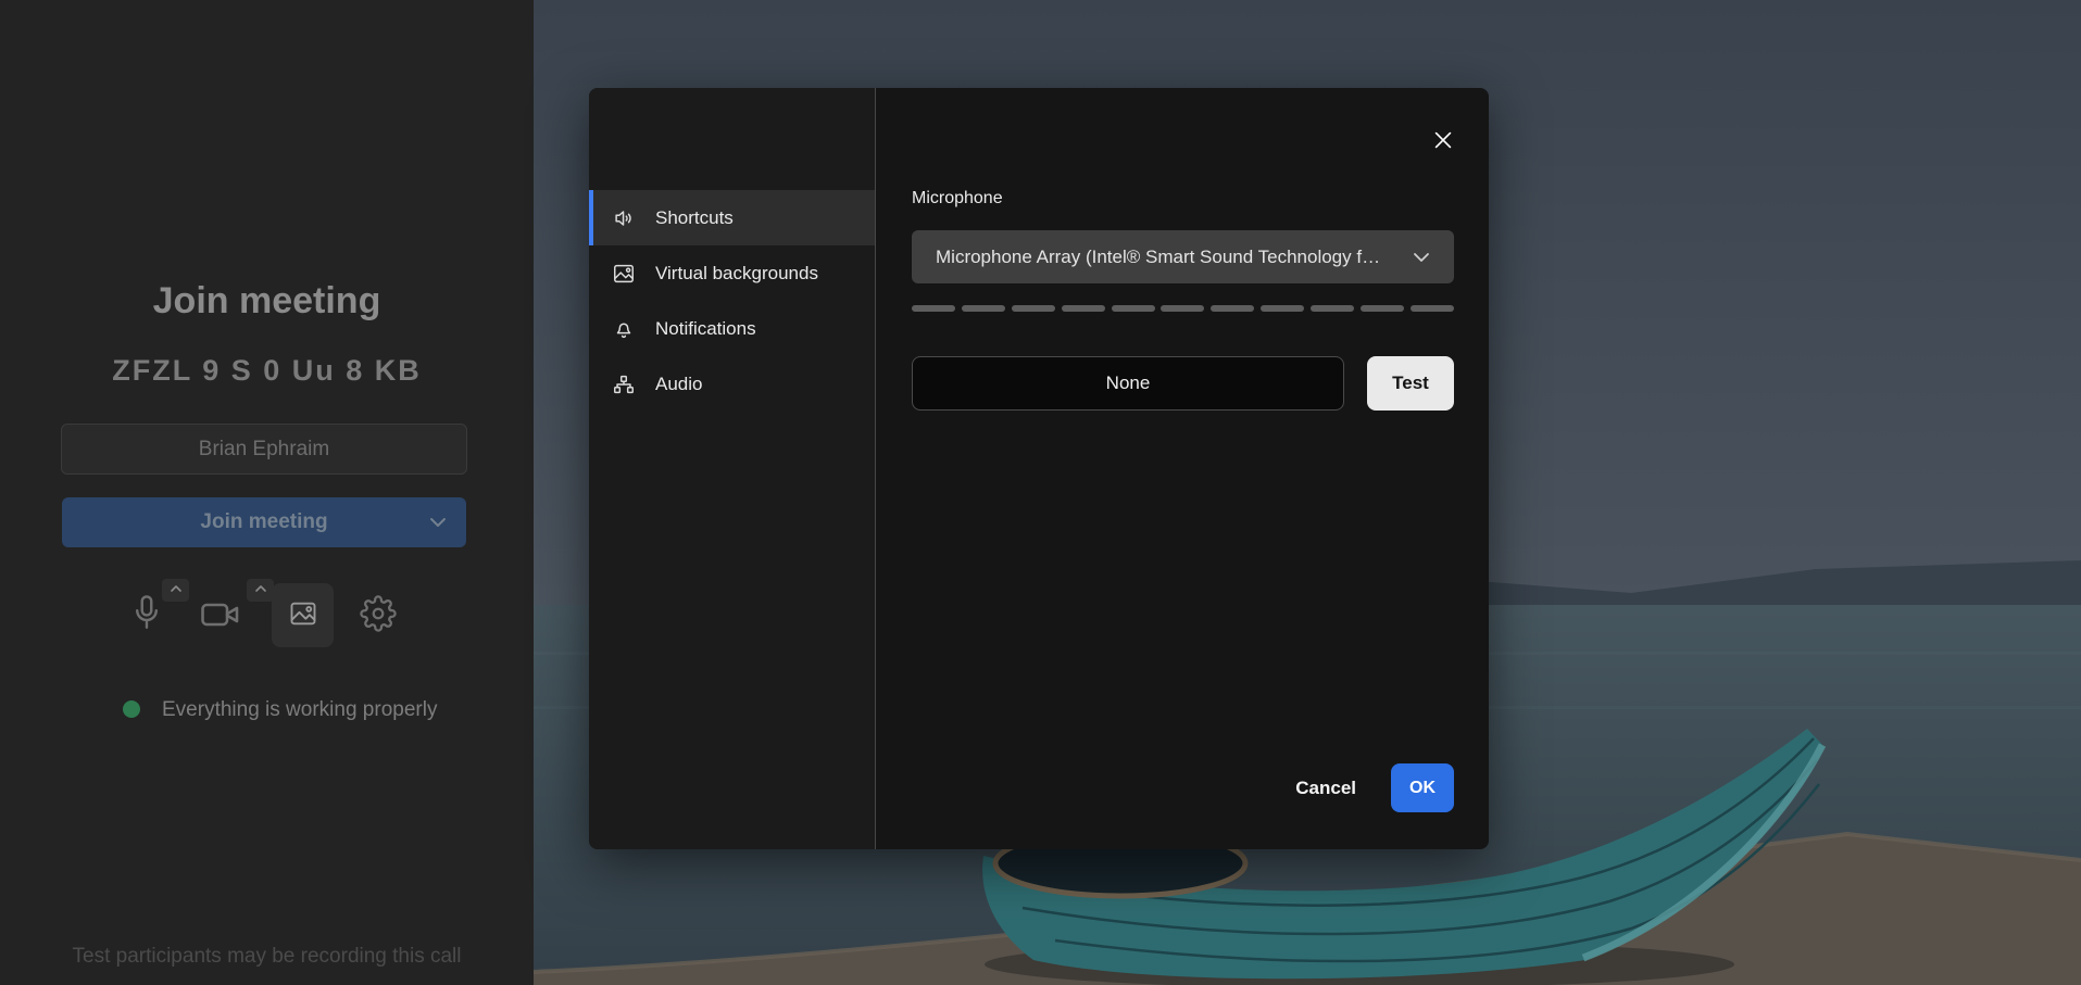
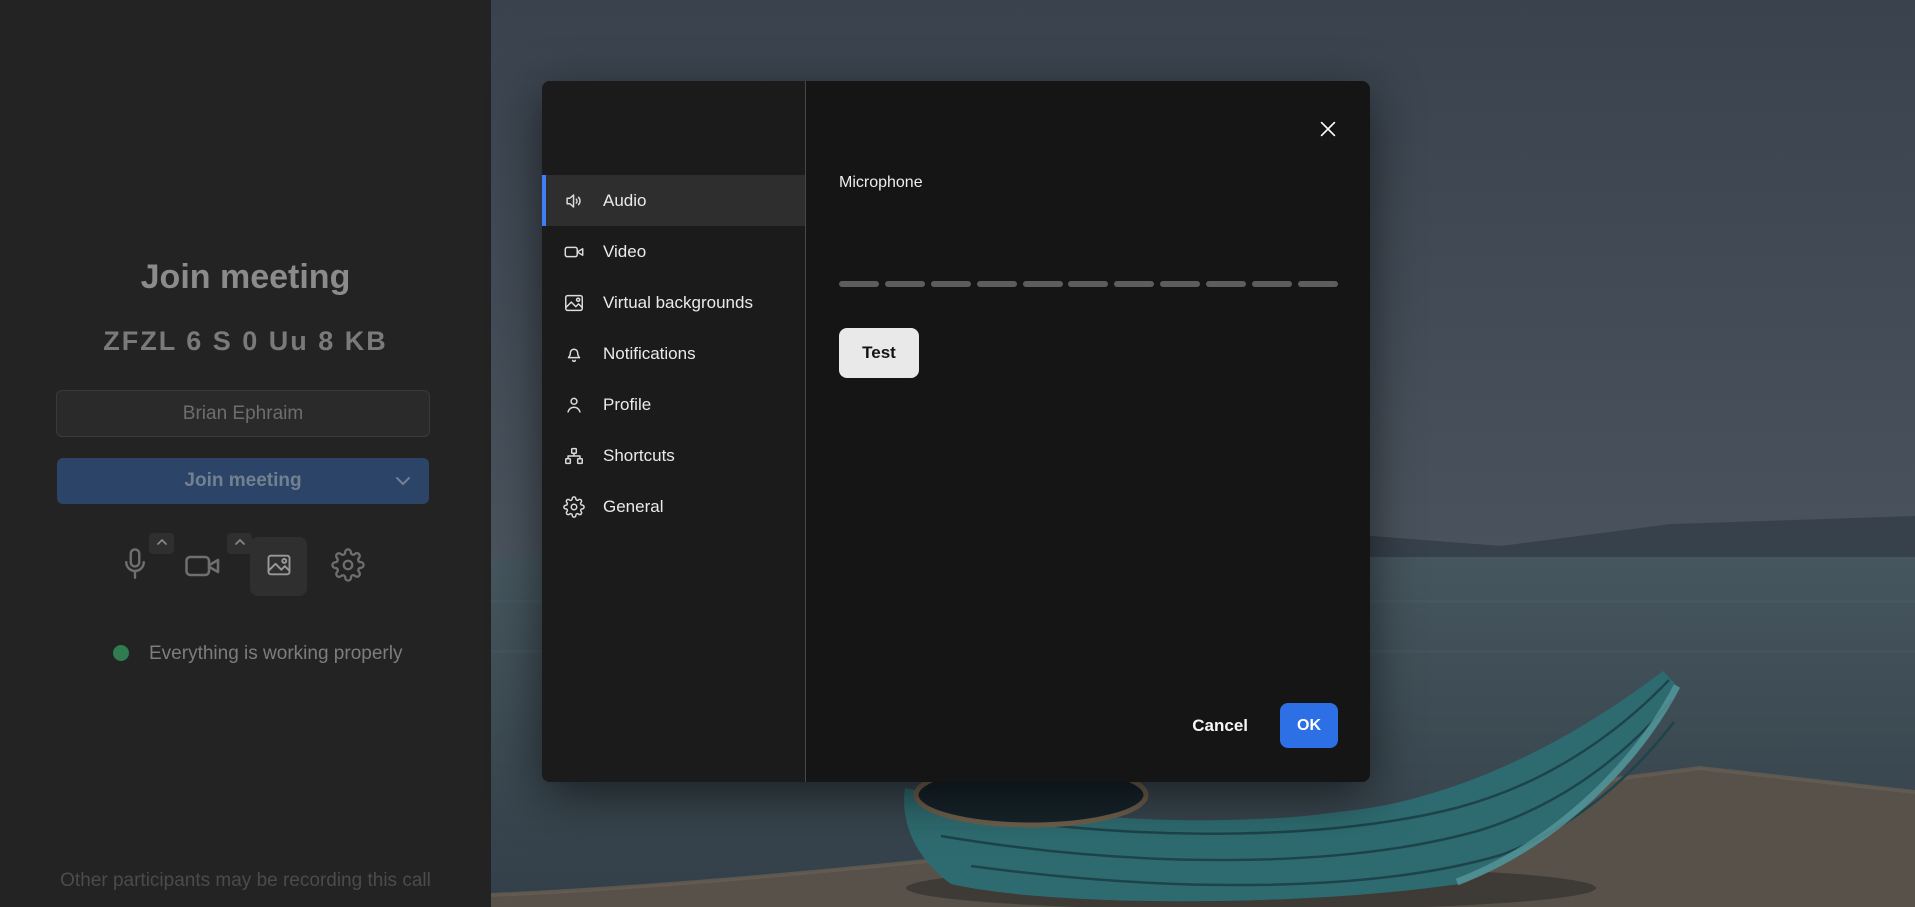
  Join meeting
- ZFZL 9 S 0 Uu 8 KB
+ ZFZL 6 S 0 Uu 8 KB
  Brian Ephraim
  Join meeting
  Everything is working properly
- Test participants may be recording this call
+ Other participants may be recording this call
- Shortcuts
+ Audio
+ Video
  Virtual backgrounds
  Notifications
+ Profile
- Audio
+ Shortcuts
+ General
  Microphone
- Microphone Array (Intel® Smart Sound Technology f…
- None
  Test
  Cancel
  OK
